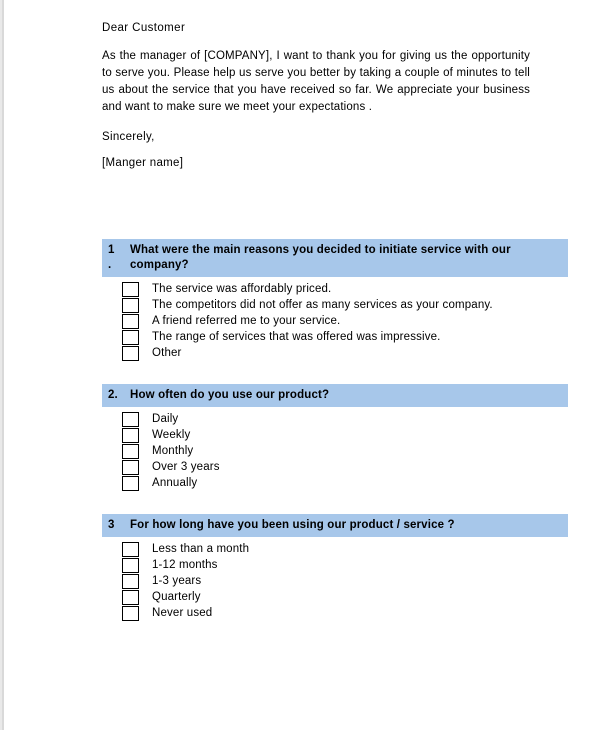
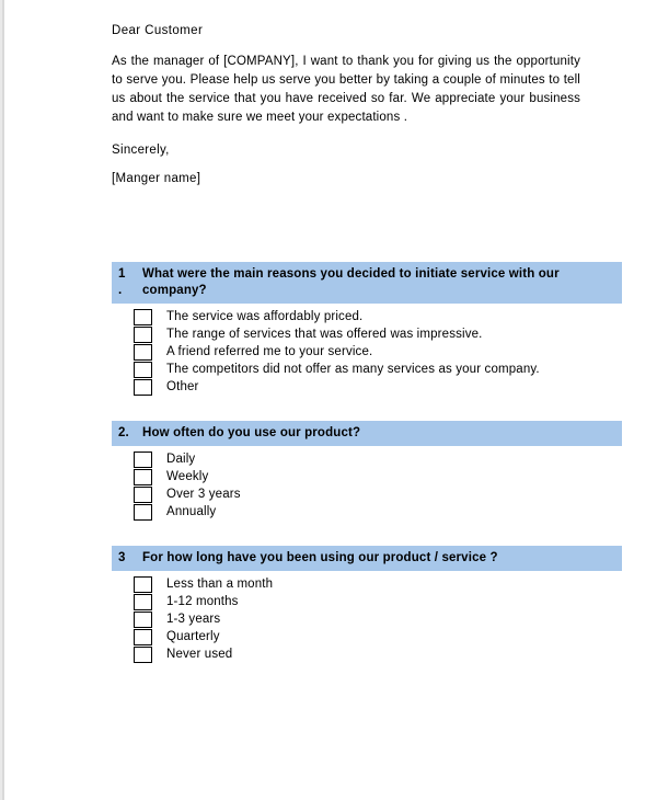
  Dear Customer
  As the manager of [COMPANY], I want to thank you for giving us the opportunity to serve you. Please help us serve you better by taking a couple of minutes to tell us about the service that you have received so far. We appreciate your business and want to make sure we meet your expectations .
  Sincerely,
  [Manger name]
  1
  .
  What were the main reasons you decided to initiate service with our company?
  The service was affordably priced.
- The competitors did not offer as many services as your company.
+ The range of services that was offered was impressive.
  A friend referred me to your service.
- The range of services that was offered was impressive.
+ The competitors did not offer as many services as your company.
  Other
  2.
  How often do you use our product?
  Daily
  Weekly
- Monthly
  Over 3 years
  Annually
  3
  For how long have you been using our product / service ?
  Less than a month
  1-12 months
  1-3 years
  Quarterly
  Never used
